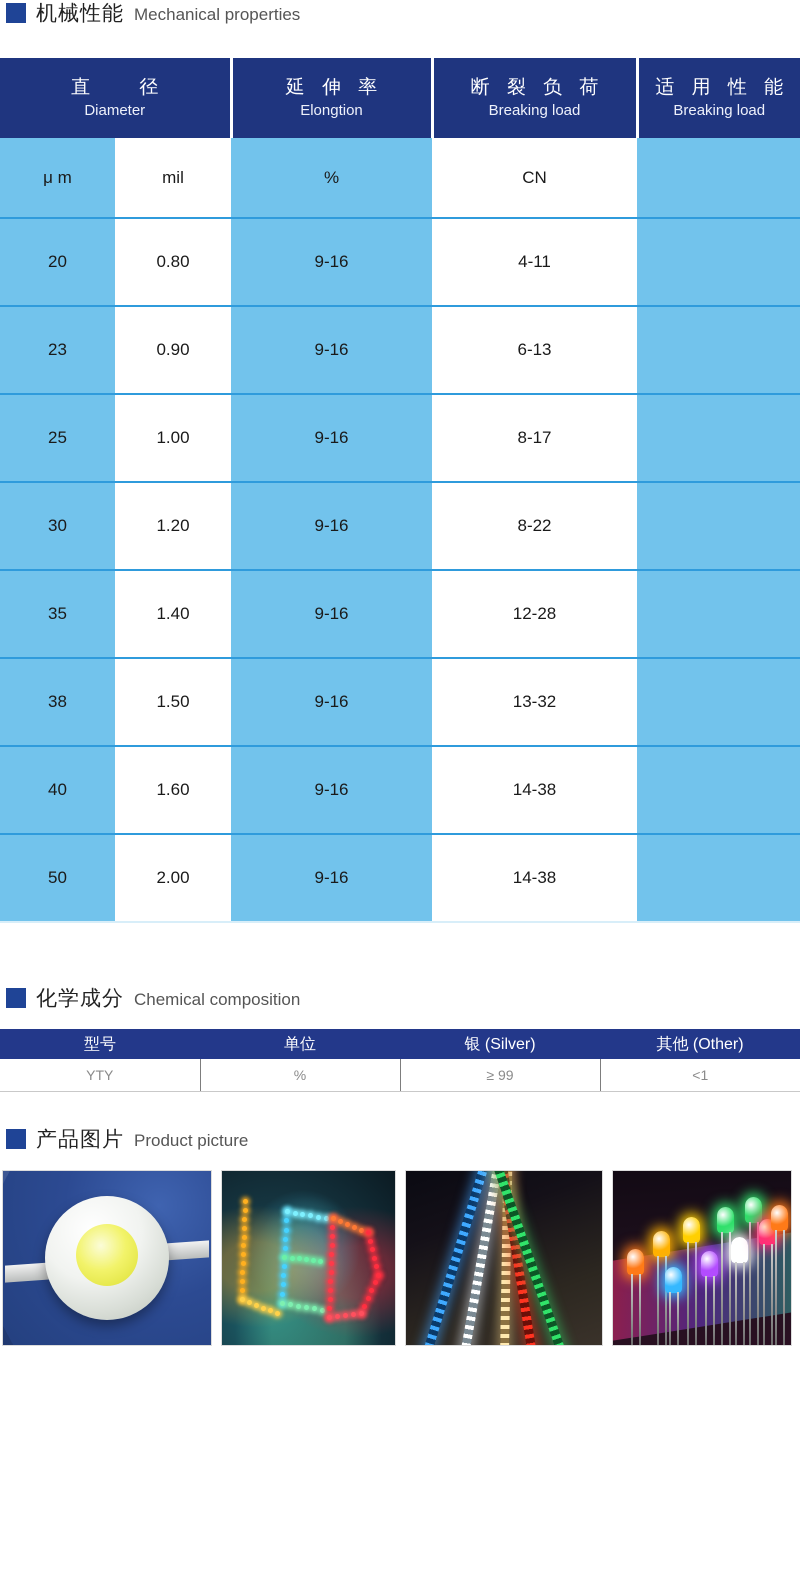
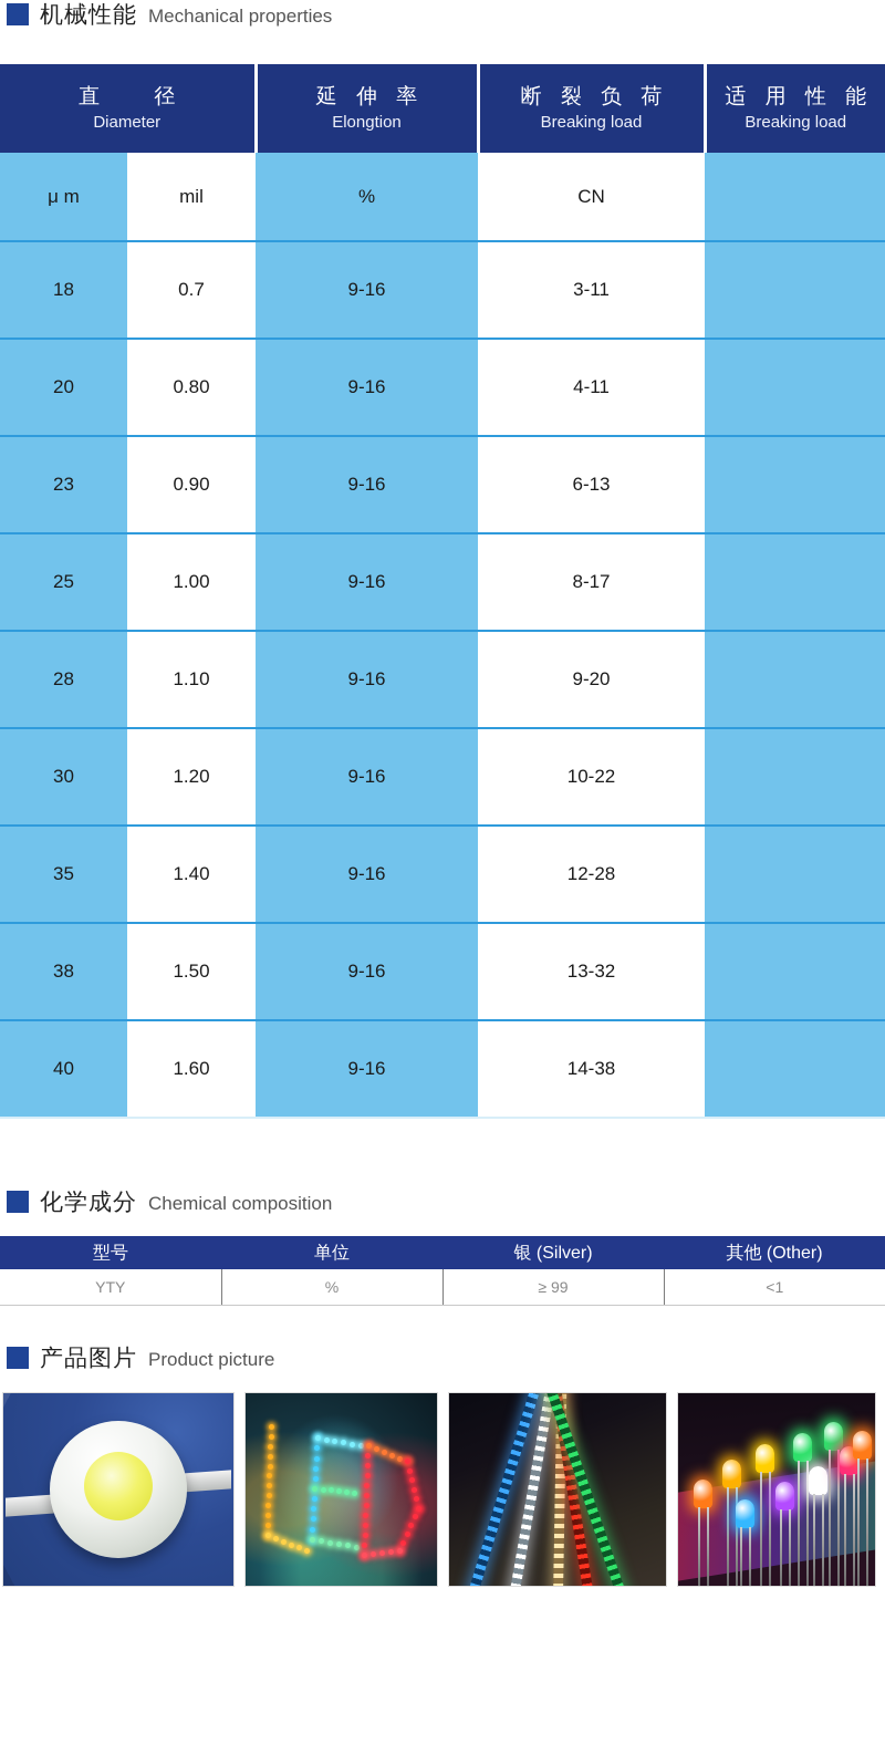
  机械性能
  Mechanical properties
  直 径 Diameter	延 伸 率 Elongtion	断 裂 负 荷 Breaking load	适 用 性 能 Breaking load
  μ m	mil	%	CN
+ 18	0.7	9-16	3-11
  20	0.80	9-16	4-11
  23	0.90	9-16	6-13
  25	1.00	9-16	8-17
+ 28	1.10	9-16	9-20
- 30	1.20	9-16	8-22
+ 30	1.20	9-16	10-22
  35	1.40	9-16	12-28
  38	1.50	9-16	13-32
  40	1.60	9-16	14-38
- 50	2.00	9-16	14-38
  化学成分
  Chemical composition
  型号	单位	银 (Silver)	其他 (Other)
  YTY	%	≥ 99	<1
  产品图片
  Product picture
